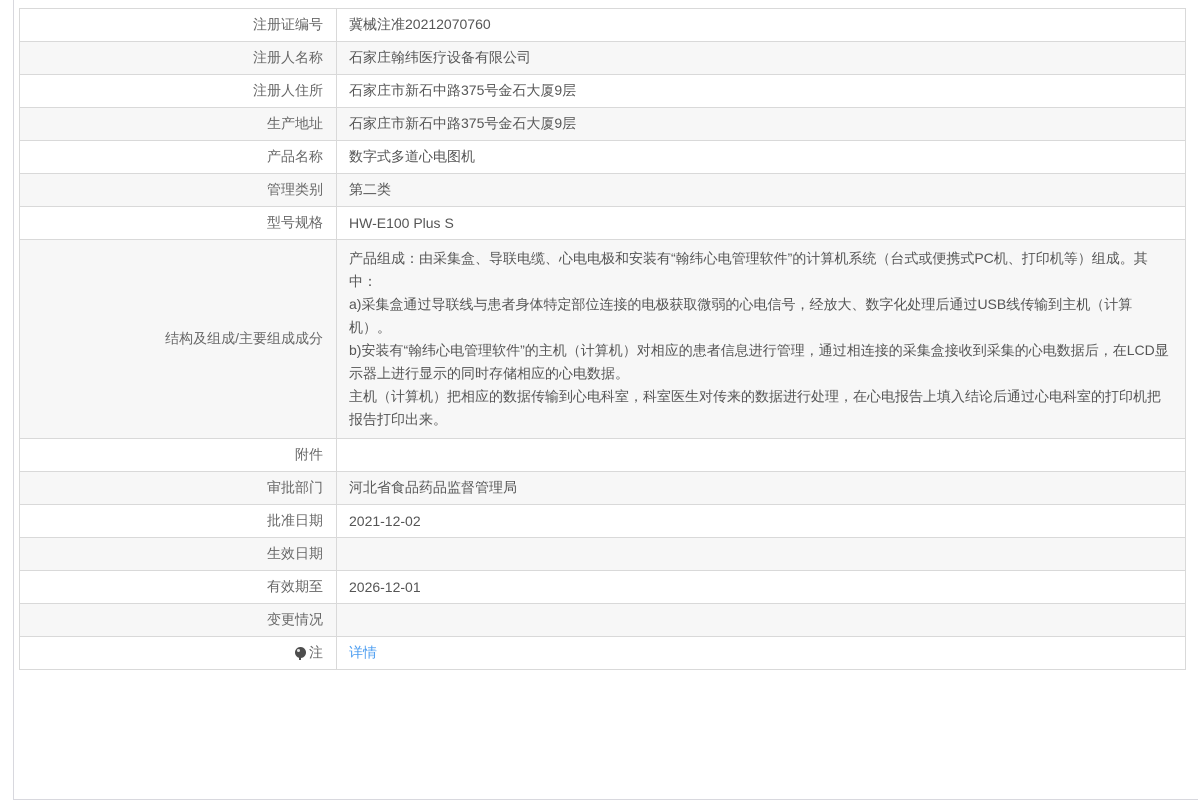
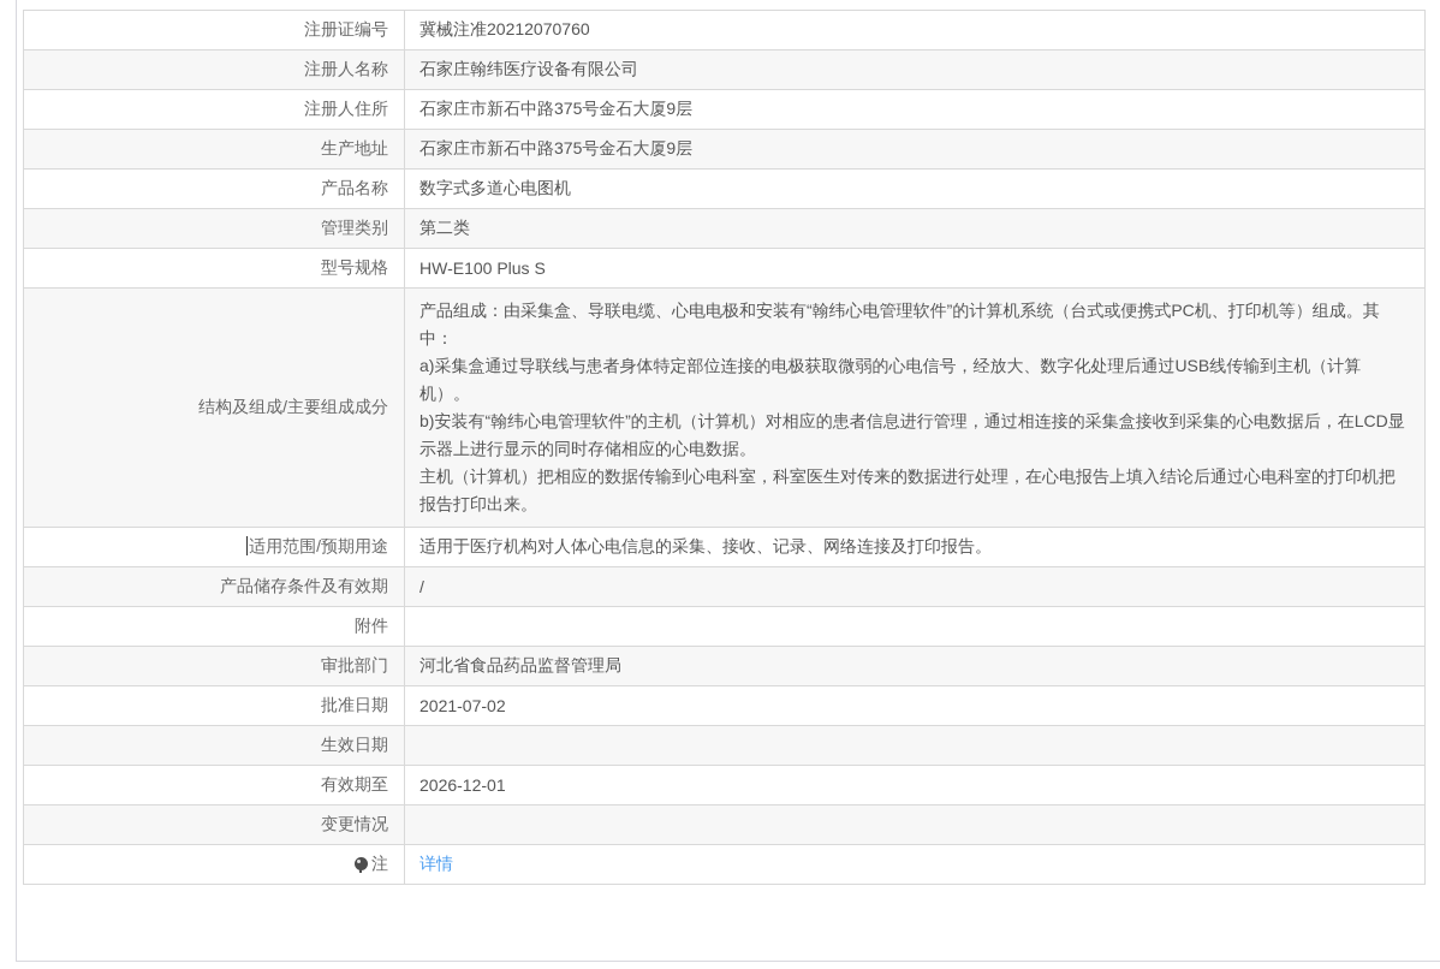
  注册证编号	冀械注准20212070760
  注册人名称	石家庄翰纬医疗设备有限公司
  注册人住所	石家庄市新石中路375号金石大厦9层
  生产地址	石家庄市新石中路375号金石大厦9层
  产品名称	数字式多道心电图机
  管理类别	第二类
  型号规格	HW-E100 Plus S
  结构及组成/主要组成成分	产品组成：由采集盒、导联电缆、心电电极和安装有“翰纬心电管理软件”的计算机系统（台式或便携式PC机、打印机等）组成。其中： a)采集盒通过导联线与患者身体特定部位连接的电极获取微弱的心电信号，经放大、数字化处理后通过USB线传输到主机（计算机）。 b)安装有“翰纬心电管理软件”的主机（计算机）对相应的患者信息进行管理，通过相连接的采集盒接收到采集的心电数据后，在LCD显示器上进行显示的同时存储相应的心电数据。 主机（计算机）把相应的数据传输到心电科室，科室医生对传来的数据进行处理，在心电报告上填入结论后通过心电科室的打印机把报告打印出来。
+ 适用范围/预期用途	适用于医疗机构对人体心电信息的采集、接收、记录、网络连接及打印报告。
+ 产品储存条件及有效期	/
  附件
  审批部门	河北省食品药品监督管理局
- 批准日期	2021-12-02
+ 批准日期	2021-07-02
  生效日期
  有效期至	2026-12-01
  变更情况
  注	详情
